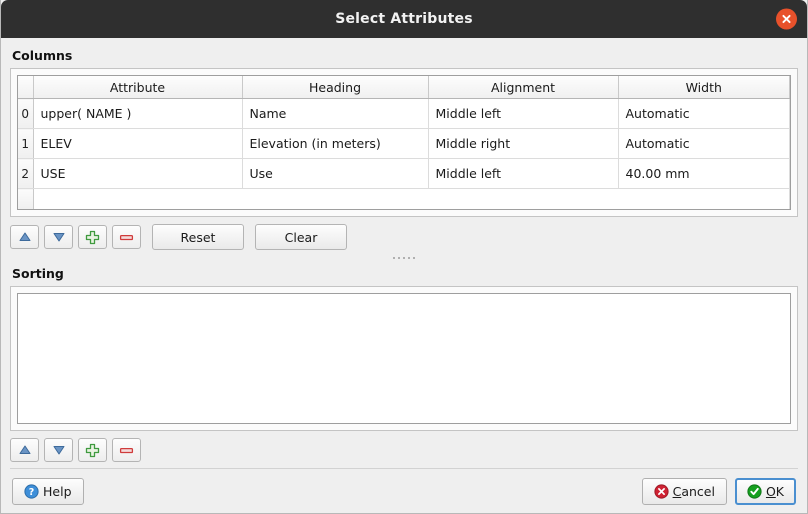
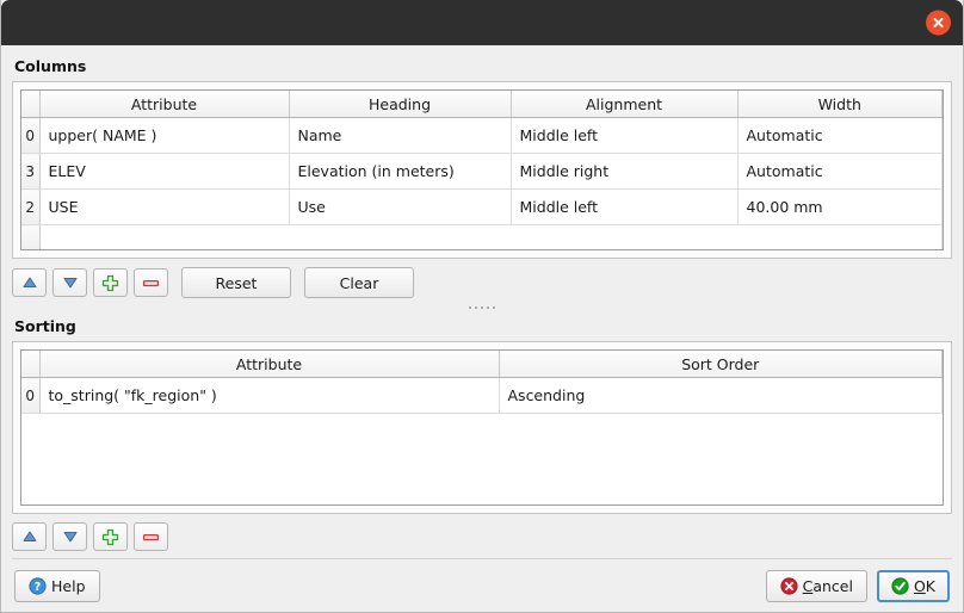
- Select Attributes
  Columns
  	Attribute	Heading	Alignment	Width
  0	upper( NAME )	Name	Middle left	Automatic
- 1	ELEV	Elevation (in meters)	Middle right	Automatic
+ 3	ELEV	Elevation (in meters)	Middle right	Automatic
  2	USE	Use	Middle left	40.00 mm
  Reset
  Clear
  Sorting
+ 	Attribute	Sort Order
+ 0	to_string( "fk_region" )	Ascending
  ?
  Help
  Cancel
  OK
